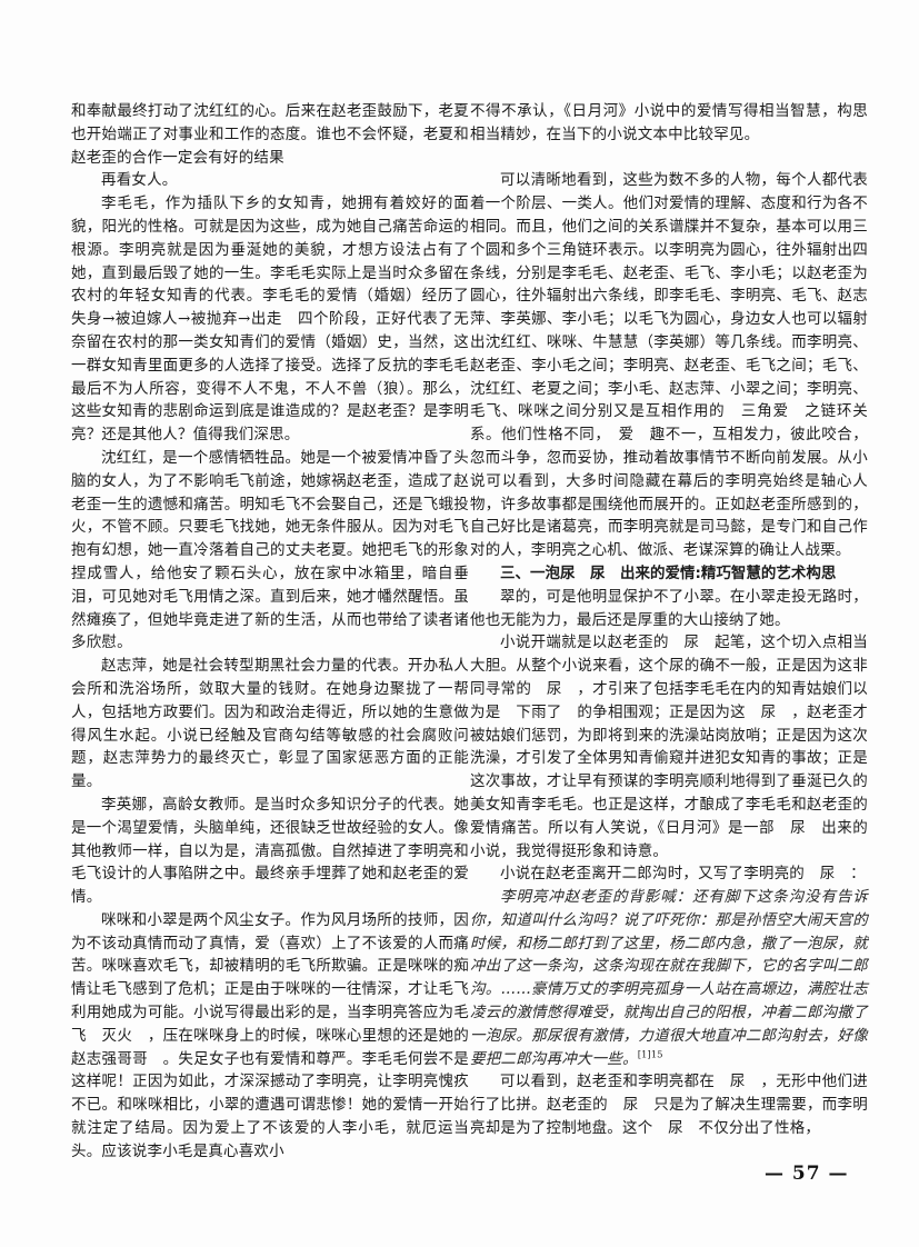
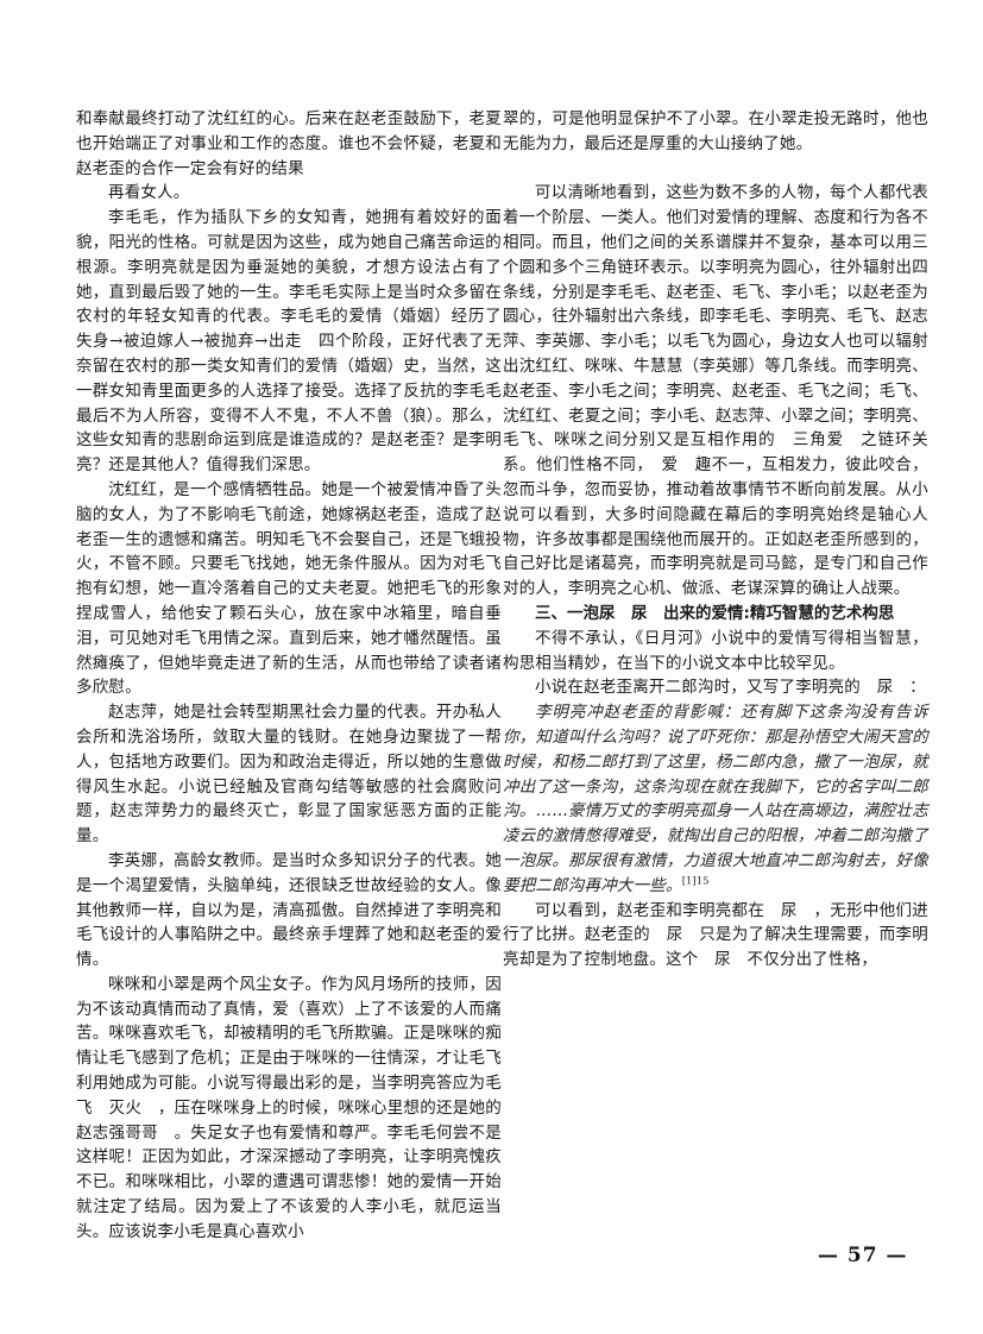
  和奉献最终打动了沈红红的心。后来在赵老歪鼓励下，老夏也开始端正了对事业和工作的态度。谁也不会怀疑，老夏和赵老歪的合作一定会有好的结果
  再看女人。
  李毛毛，作为插队下乡的女知青，她拥有着姣好的面貌，阳光的性格。可就是因为这些，成为她自己痛苦命运的根源。李明亮就是因为垂涎她的美貌，才想方设法占有了她，直到最后毁了她的一生。李毛毛实际上是当时众多留在农村的年轻女知青的代表。李毛毛的爱情（婚姻）经历了 失身→被迫嫁人→被抛弃→出走 四个阶段，正好代表了无奈留在农村的那一类女知青们的爱情（婚姻）史，当然，这一群女知青里面更多的人选择了接受。选择了反抗的李毛毛最后不为人所容，变得不人不鬼，不人不兽（狼）。那么，这些女知青的悲剧命运到底是谁造成的？是赵老歪？是李明亮？还是其他人？值得我们深思。
  沈红红，是一个感情牺牲品。她是一个被爱情冲昏了头脑的女人，为了不影响毛飞前途，她嫁祸赵老歪，造成了赵老歪一生的遗憾和痛苦。明知毛飞不会娶自己，还是飞蛾投火，不管不顾。只要毛飞找她，她无条件服从。因为对毛飞抱有幻想，她一直冷落着自己的丈夫老夏。她把毛飞的形象捏成雪人，给他安了颗石头心，放在家中冰箱里，暗自垂泪，可见她对毛飞用情之深。直到后来，她才幡然醒悟。虽然瘫痪了，但她毕竟走进了新的生活，从而也带给了读者诸多欣慰。
  赵志萍，她是社会转型期黑社会力量的代表。开办私人会所和洗浴场所，敛取大量的钱财。在她身边聚拢了一帮人，包括地方政要们。因为和政治走得近，所以她的生意做得风生水起。小说已经触及官商勾结等敏感的社会腐败问题，赵志萍势力的最终灭亡，彰显了国家惩恶方面的正能量。
  李英娜，高龄女教师。是当时众多知识分子的代表。她是一个渴望爱情，头脑单纯，还很缺乏世故经验的女人。像其他教师一样，自以为是，清高孤傲。自然掉进了李明亮和毛飞设计的人事陷阱之中。最终亲手埋葬了她和赵老歪的爱情。
  咪咪和小翠是两个风尘女子。作为风月场所的技师，因为不该动真情而动了真情，爱（喜欢）上了不该爱的人而痛苦。咪咪喜欢毛飞，却被精明的毛飞所欺骗。正是咪咪的痴情让毛飞感到了危机；正是由于咪咪的一往情深，才让毛飞利用她成为可能。小说写得最出彩的是，当李明亮答应为毛飞 灭火 ，压在咪咪身上的时候，咪咪心里想的还是她的 赵志强哥哥 。失足女子也有爱情和尊严。李毛毛何尝不是这样呢！正因为如此，才深深撼动了李明亮，让李明亮愧疚不已。和咪咪相比，小翠的遭遇可谓悲惨！她的爱情一开始就注定了结局。因为爱上了不该爱的人李小毛，就厄运当头。应该说李小毛是真心喜欢小
- 不得不承认，《日月河》小说中的爱情写得相当智慧，构思相当精妙，在当下的小说文本中比较罕见。
+ 翠的，可是他明显保护不了小翠。在小翠走投无路时，他也无能为力，最后还是厚重的大山接纳了她。
  可以清晰地看到，这些为数不多的人物，每个人都代表着一个阶层、一类人。他们对爱情的理解、态度和行为各不相同。而且，他们之间的关系谱牒并不复杂，基本可以用三个圆和多个三角链环表示。以李明亮为圆心，往外辐射出四条线，分别是李毛毛、赵老歪、毛飞、李小毛；以赵老歪为圆心，往外辐射出六条线，即李毛毛、李明亮、毛飞、赵志萍、李英娜、李小毛；以毛飞为圆心，身边女人也可以辐射出沈红红、咪咪、牛慧慧（李英娜）等几条线。而李明亮、赵老歪、李小毛之间；李明亮、赵老歪、毛飞之间；毛飞、沈红红、老夏之间；李小毛、赵志萍、小翠之间；李明亮、毛飞、咪咪之间分别又是互相作用的 三角爱 之链环关系。他们性格不同， 爱 趣不一，互相发力，彼此咬合，忽而斗争，忽而妥协，推动着故事情节不断向前发展。从小说可以看到，大多时间隐藏在幕后的李明亮始终是轴心人物，许多故事都是围绕他而展开的。正如赵老歪所感到的，自己好比是诸葛亮，而李明亮就是司马懿，是专门和自己作对的人，李明亮之心机、做派、老谋深算的确让人战栗。
  三、一泡尿 尿 出来的爱情:精巧智慧的艺术构思
- 翠的，可是他明显保护不了小翠。在小翠走投无路时，他也无能为力，最后还是厚重的大山接纳了她。
+ 不得不承认，《日月河》小说中的爱情写得相当智慧，构思相当精妙，在当下的小说文本中比较罕见。
- 小说开端就是以赵老歪的 尿 起笔，这个切入点相当大胆。从整个小说来看，这个尿的确不一般，正是因为这非同寻常的 尿 ，才引来了包括李毛毛在内的知青姑娘们以为是 下雨了 的争相围观；正是因为这 尿 ，赵老歪才被姑娘们惩罚，为即将到来的洗澡站岗放哨；正是因为这次洗澡，才引发了全体男知青偷窥并进犯女知青的事故；正是这次事故，才让早有预谋的李明亮顺利地得到了垂涎已久的美女知青李毛毛。也正是这样，才酿成了李毛毛和赵老歪的爱情痛苦。所以有人笑说，《日月河》是一部 尿 出来的小说，我觉得挺形象和诗意。
  小说在赵老歪离开二郎沟时，又写了李明亮的 尿 ：
  李明亮冲赵老歪的背影喊：还有脚下这条沟没有告诉你，知道叫什么沟吗？说了吓死你：那是孙悟空大闹天宫的时候，和杨二郎打到了这里，杨二郎内急，撒了一泡尿，就冲出了这一条沟，这条沟现在就在我脚下，它的名字叫二郎沟。……豪情万丈的李明亮孤身一人站在高塬边，满腔壮志凌云的激情憋得难受，就掏出自己的阳根，冲着二郎沟撒了一泡尿。那尿很有激情，力道很大地直冲二郎沟射去，好像要把二郎沟再冲大一些。[1]15
  可以看到，赵老歪和李明亮都在 尿 ，无形中他们进行了比拼。赵老歪的 尿 只是为了解决生理需要，而李明亮却是为了控制地盘。这个 尿 不仅分出了性格，
  — 57 —
